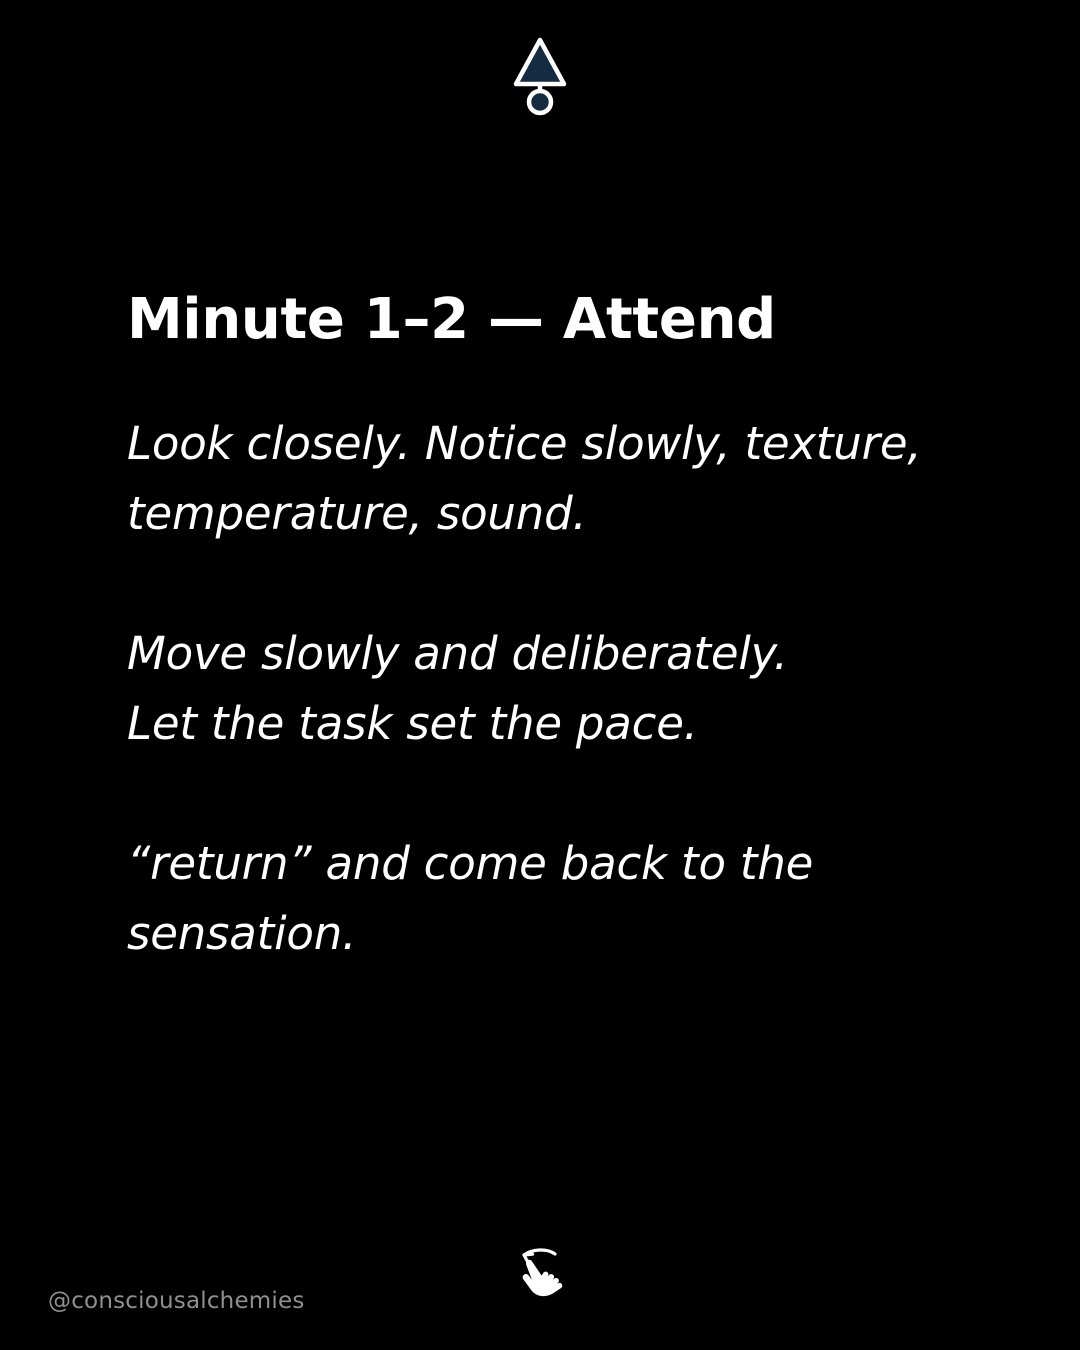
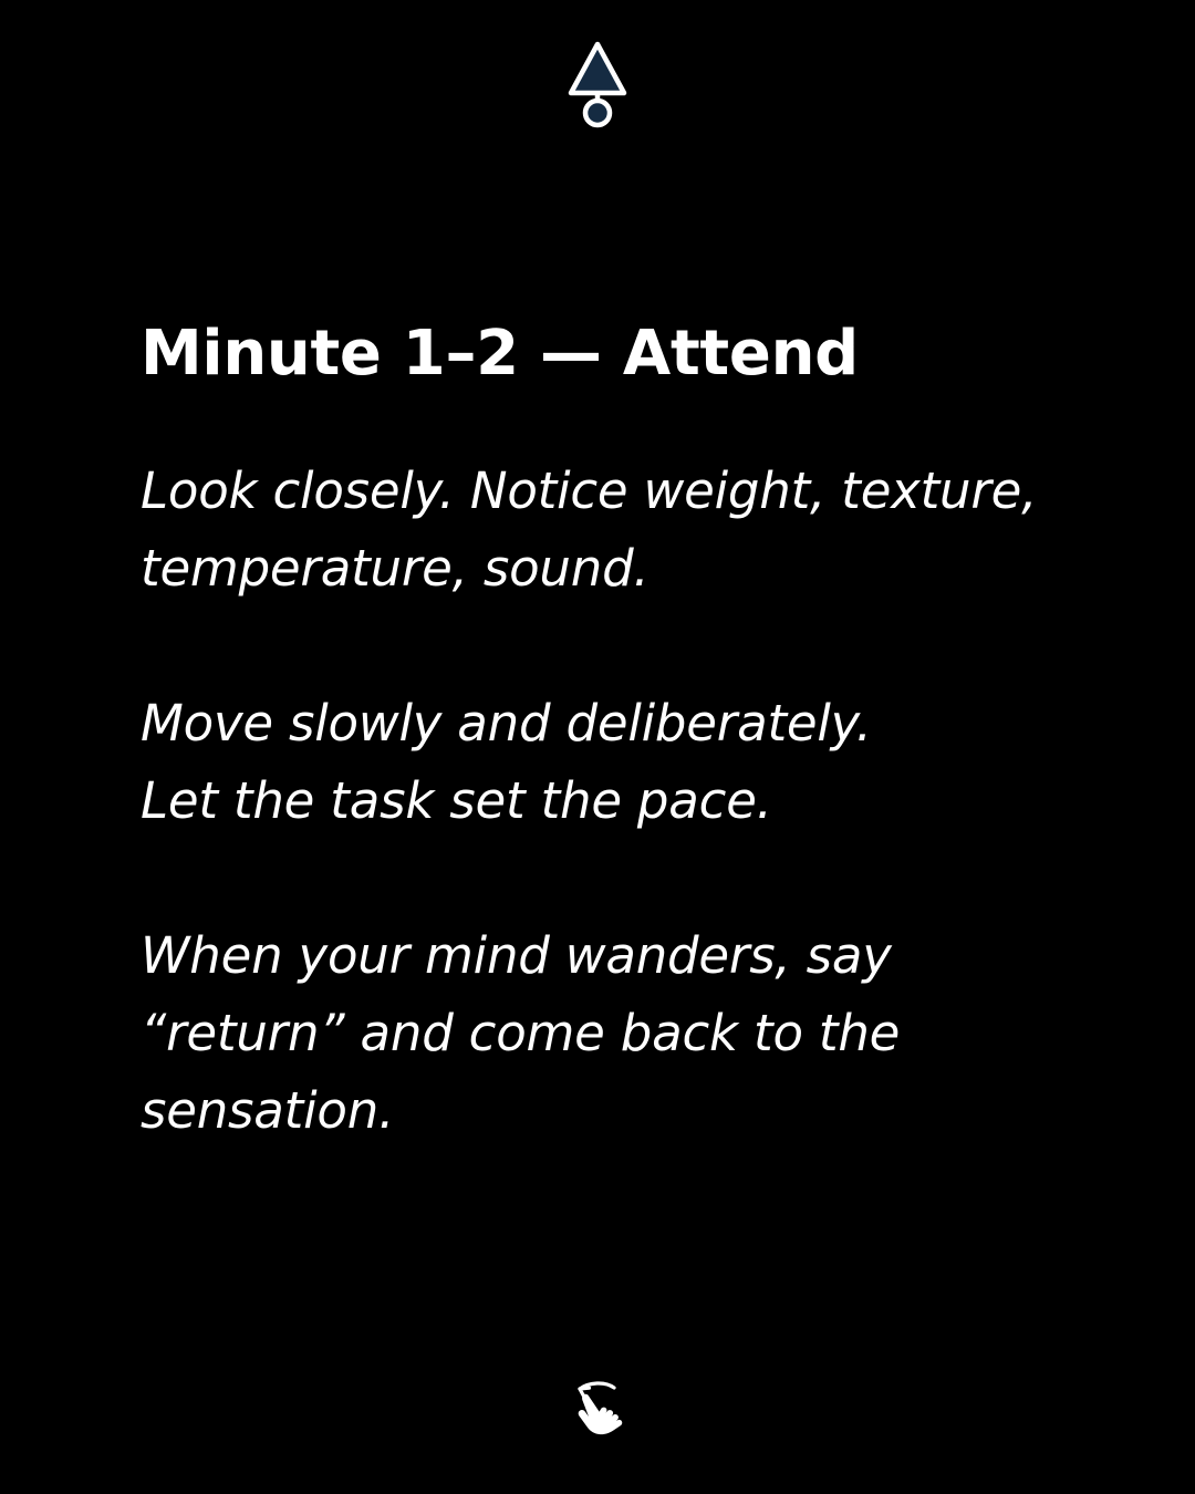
  Minute 1–2 — Attend
- Look closely. Notice slowly, texture,
+ Look closely. Notice weight, texture,
  temperature, sound.
  Move slowly and deliberately.
  Let the task set the pace.
+ When your mind wanders, say
  “return” and come back to the
  sensation.
- @consciousalchemies
